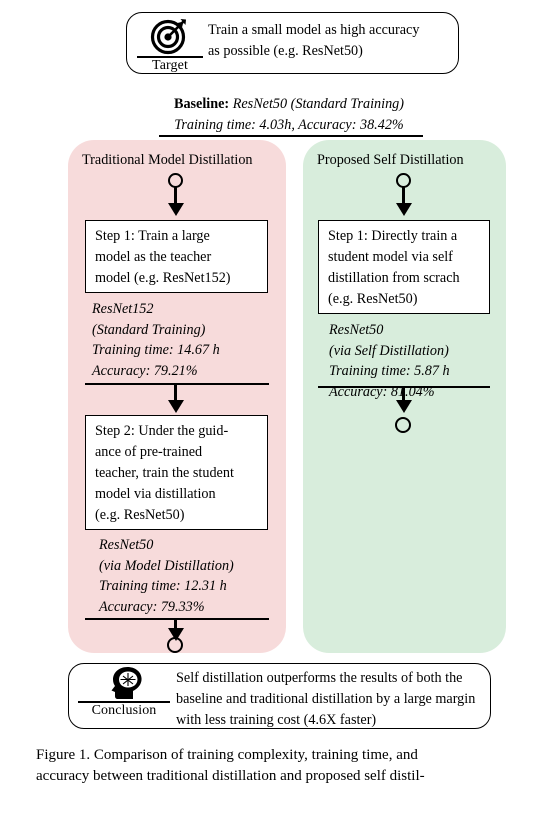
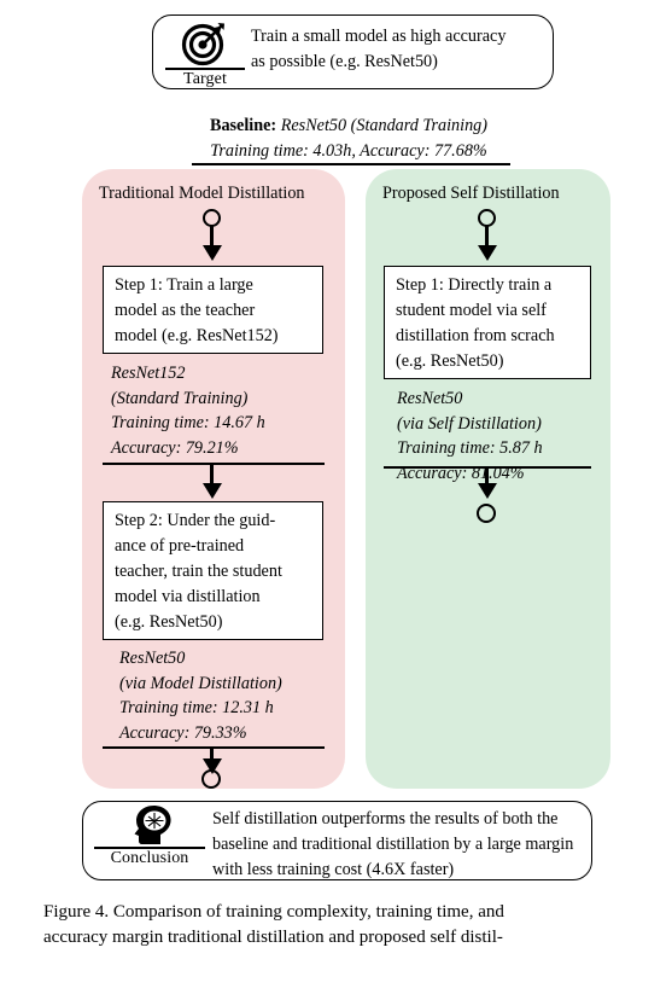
  Target
  Train a small model as high accuracy
  as possible (e.g. ResNet50)
  Baseline: ResNet50 (Standard Training)
- Training time: 4.03h, Accuracy: 38.42%
+ Training time: 4.03h, Accuracy: 77.68%
  Traditional Model Distillation
  Step 1: Train a large
  model as the teacher
  model (e.g. ResNet152)
  ResNet152
  (Standard Training)
  Training time: 14.67 h
  Accuracy: 79.21%
  Step 2: Under the guid-
  ance of pre-trained
  teacher, train the student
  model via distillation
  (e.g. ResNet50)
  ResNet50
  (via Model Distillation)
  Training time: 12.31 h
  Accuracy: 79.33%
  Proposed Self Distillation
  Step 1: Directly train a
  student model via self
  distillation from scrach
  (e.g. ResNet50)
  ResNet50
  (via Self Distillation)
  Training time: 5.87 h
  Accuracy: 8.04%
  Conclusion
  Self distillation outperforms the results of both the
  baseline and traditional distillation by a large margin
  with less training cost (4.6X faster)
- Figure 1. Comparison of training complexity, training time, and
+ Figure 4. Comparison of training complexity, training time, and
- accuracy between traditional distillation and proposed self distil-
+ accuracy margin traditional distillation and proposed self distil-
